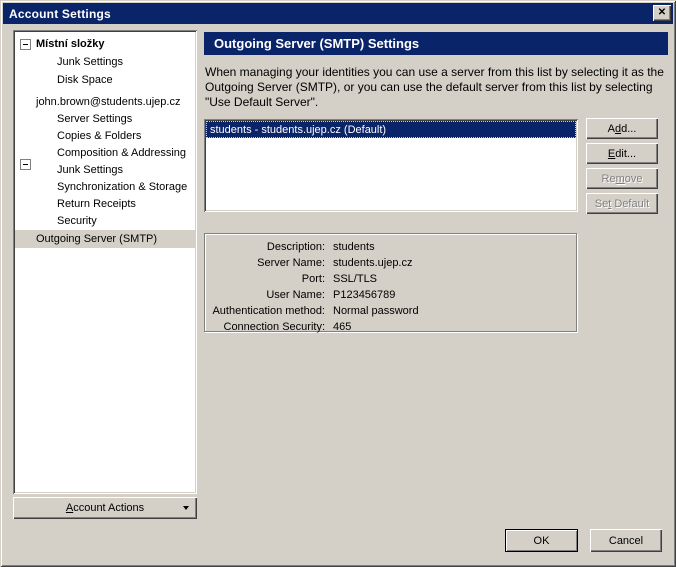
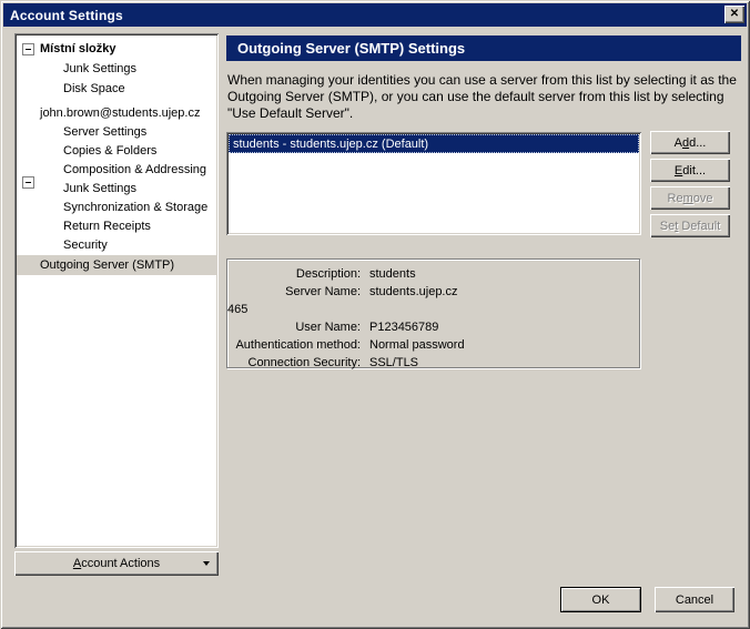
  Account Settings
  ✕
  Místní složky
  Junk Settings
  Disk Space
  john.brown@students.ujep.cz
  Server Settings
  Copies & Folders
  Composition & Addressing
  Junk Settings
  Synchronization & Storage
  Return Receipts
  Security
  Outgoing Server (SMTP)
  Account Actions
  Outgoing Server (SMTP) Settings
  When managing your identities you can use a server from this list by selecting it as the Outgoing Server (SMTP), or you can use the default server from this list by selecting "Use Default Server".
  students - students.ujep.cz (Default)
  Add...
  Edit...
  Remove
  Set Default
  Description:
  students
  Server Name:
  students.ujep.cz
- Port:
- SSL/TLS
+ 465
  User Name:
  P123456789
  Authentication method:
  Normal password
  Connection Security:
- 465
+ SSL/TLS
  OK
  Cancel
